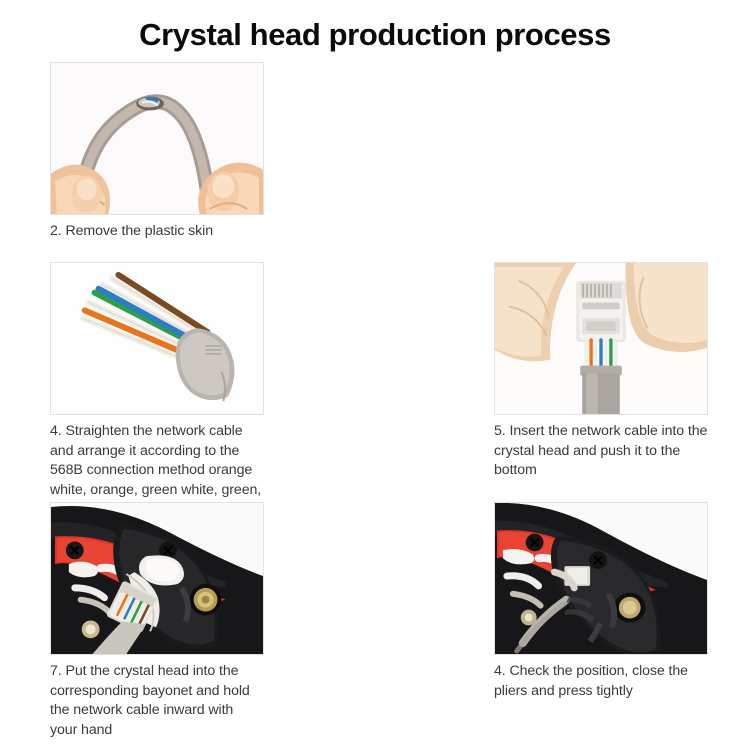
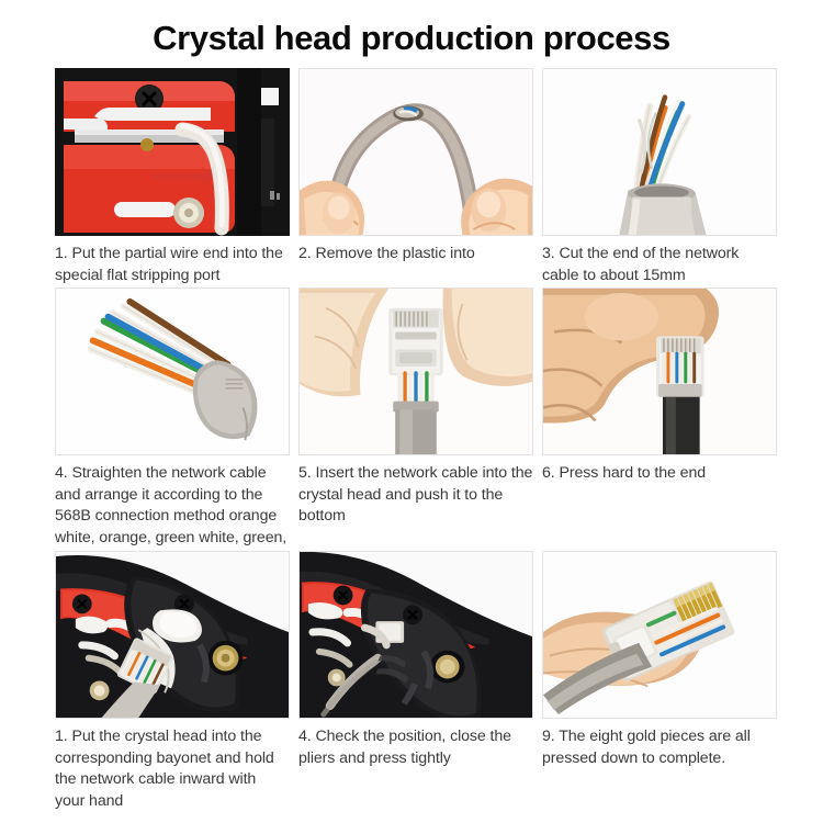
  Crystal head production process
+ 1. Put the partial wire end into the special flat stripping port
- 2. Remove the plastic skin
+ 2. Remove the plastic into
+ 3. Cut the end of the network cable to about 15mm
  4. Straighten the network cable and arrange it according to the 568B connection method orange white, orange, green white, green,
  5. Insert the network cable into the crystal head and push it to the bottom
+ 6. Press hard to the end
- 7. Put the crystal head into the corresponding bayonet and hold the network cable inward with your hand
+ 1. Put the crystal head into the corresponding bayonet and hold the network cable inward with your hand
  4. Check the position, close the pliers and press tightly
+ 9. The eight gold pieces are all pressed down to complete.
